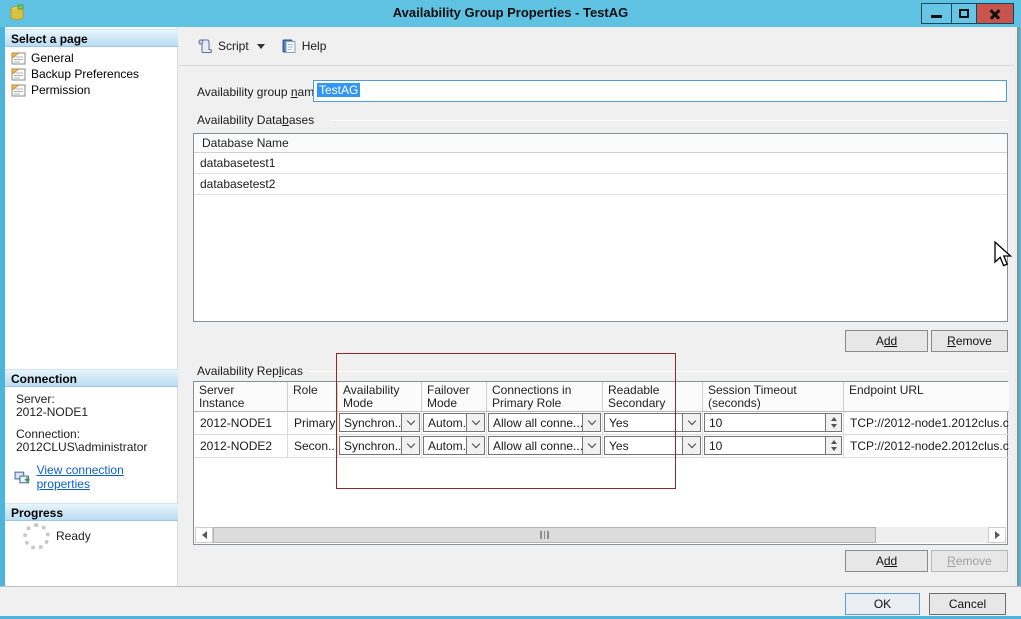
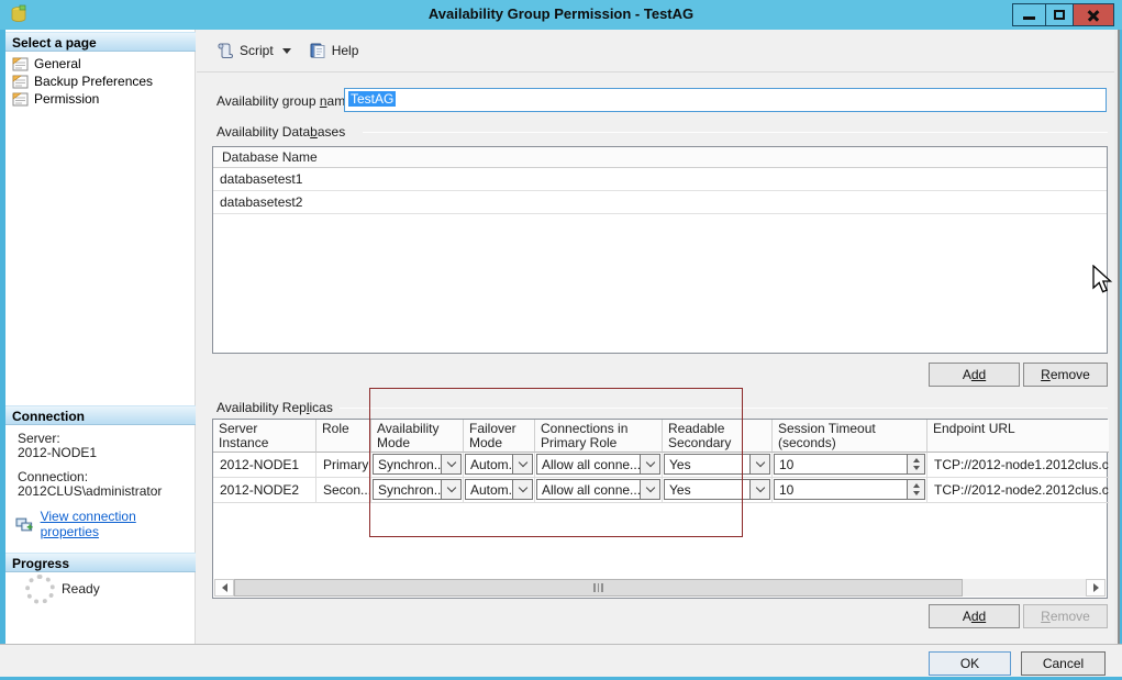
- Availability Group Properties - TestAG
+ Availability Group Permission - TestAG
  Select a page
  General
  Backup Preferences
  Permission
  Connection
  Server:
  2012-NODE1
  Connection:
  2012CLUS\administrator
  View connection properties
  Progress
  Ready
  Script
  Help
  Availability group nam
  TestAG
  Availability Databases
  Database Name
  databasetest1
  databasetest2
  Add
  Remove
  Availability Replicas
  Server
  Instance
  Role
  Availability
  Mode
  Failover
  Mode
  Connections in
  Primary Role
  Readable
  Secondary
  Session Timeout
  (seconds)
  Endpoint URL
  2012-NODE1
  Primary
  Synchron..
  Autom.
  Allow all conne..
  Yes
  10
  TCP://2012-node1.2012clus.c
  2012-NODE2
  Secon...
  Synchron..
  Autom.
  Allow all conne..
  Yes
  10
  TCP://2012-node2.2012clus.c
  Add
  Remove
  OK
  Cancel
